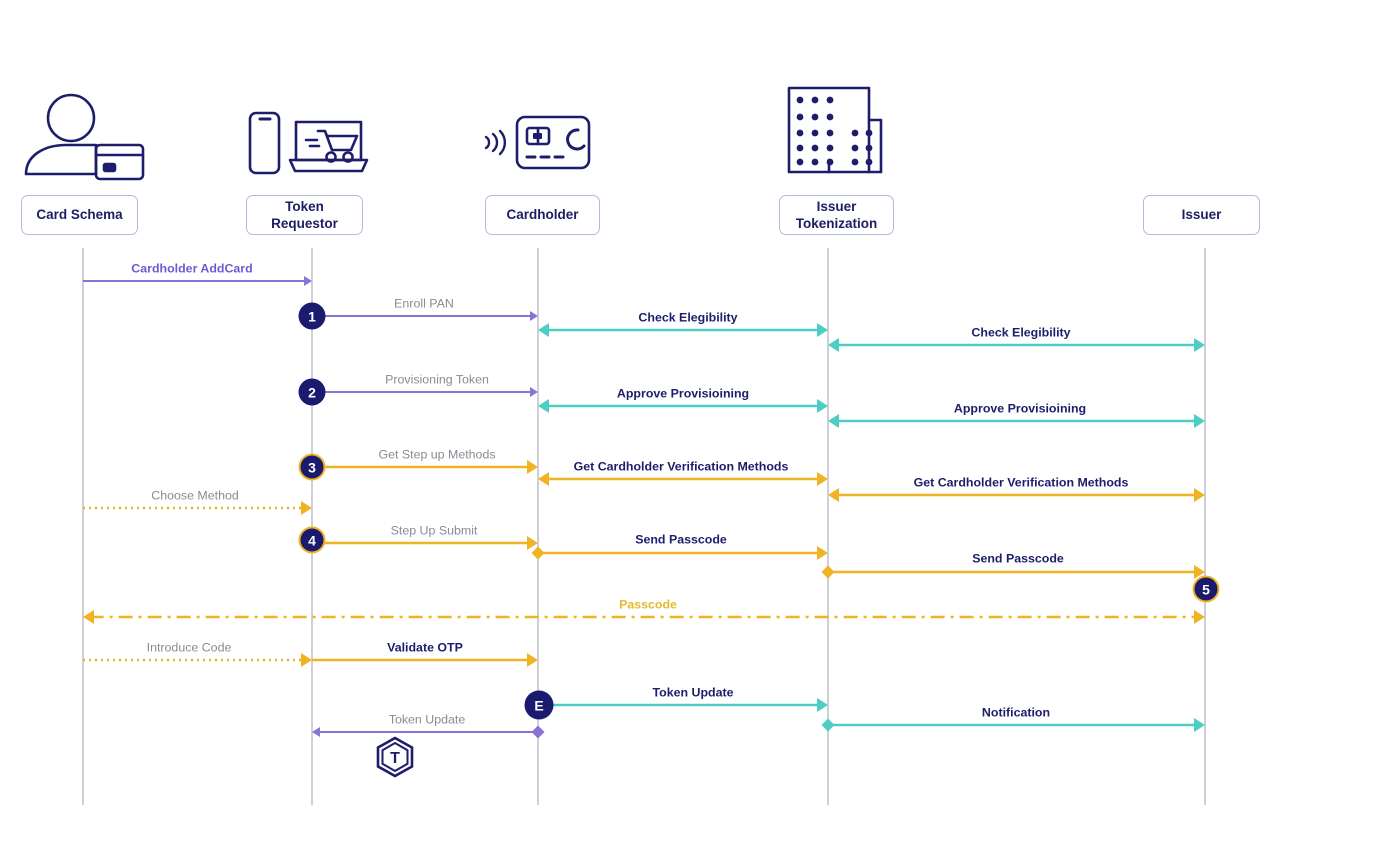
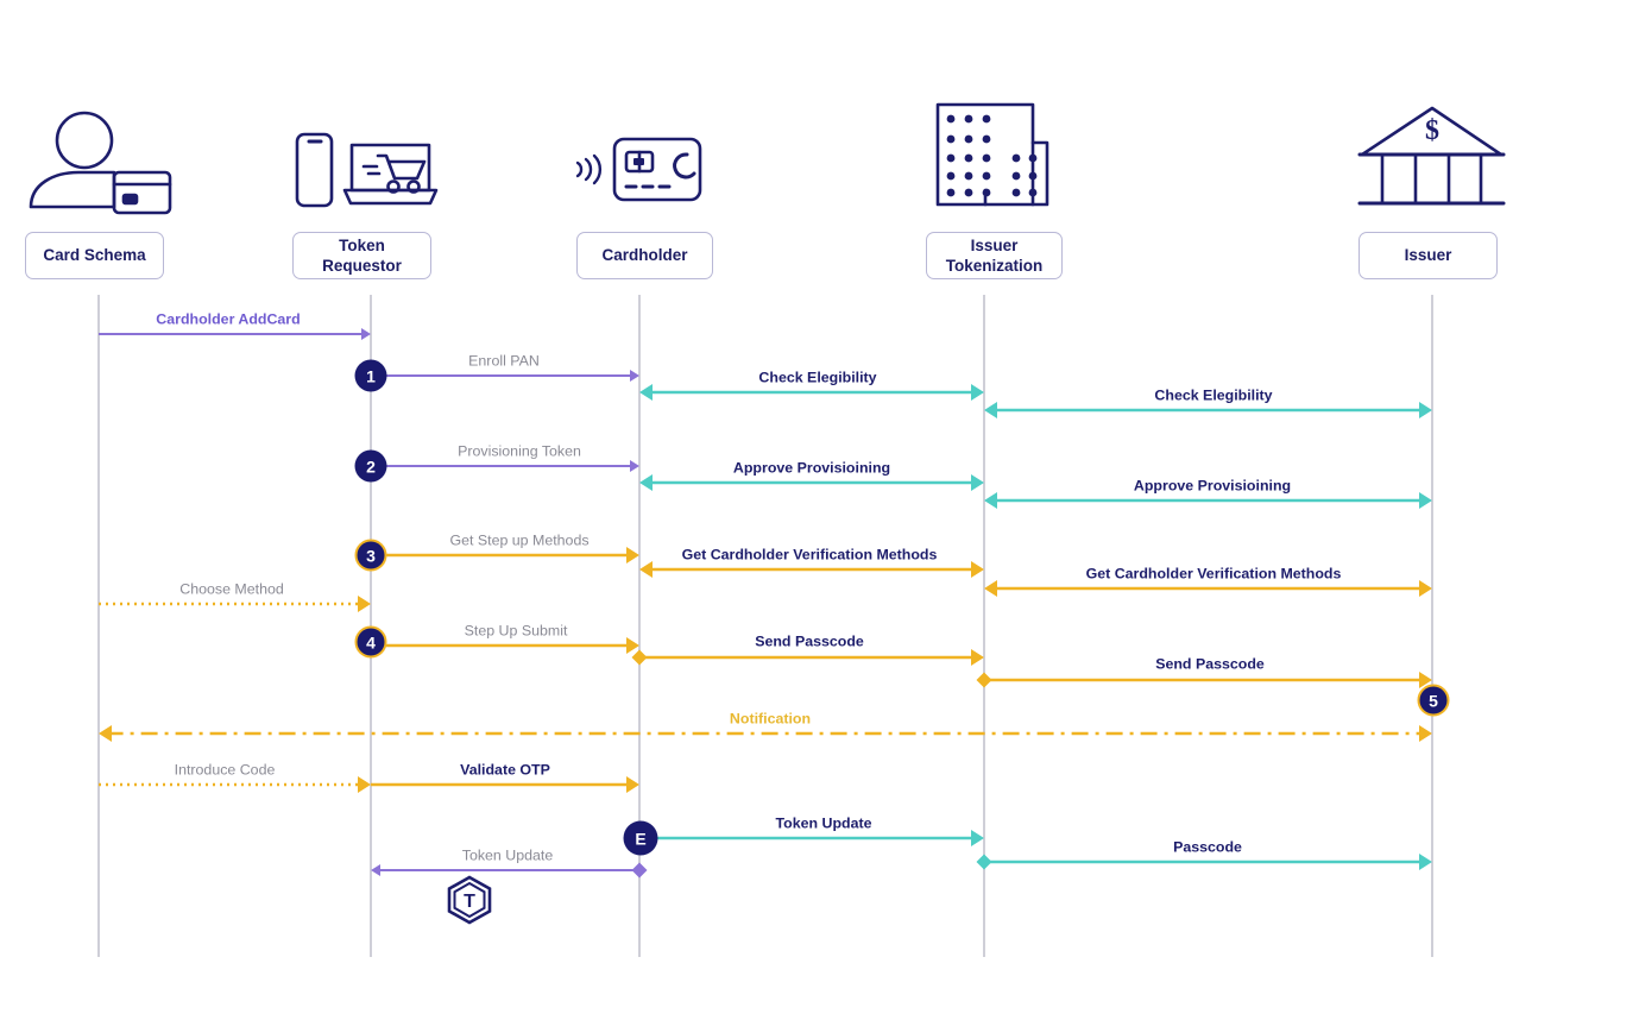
+ $
  Card Schema
  Token
  Requestor
  Cardholder
  Issuer
  Tokenization
  Issuer
  Cardholder AddCard
  Enroll PAN
  Check Elegibility
  Check Elegibility
  Provisioning Token
  Approve Provisioining
  Approve Provisioining
  Get Step up Methods
  Get Cardholder Verification Methods
  Get Cardholder Verification Methods
  Choose Method
  Step Up Submit
  Send Passcode
  Send Passcode
- Passcode
+ Notification
  Introduce Code
  Validate OTP
  Token Update
- Notification
+ Passcode
  Token Update
  1
  2
  3
  4
  5
  E
  T
